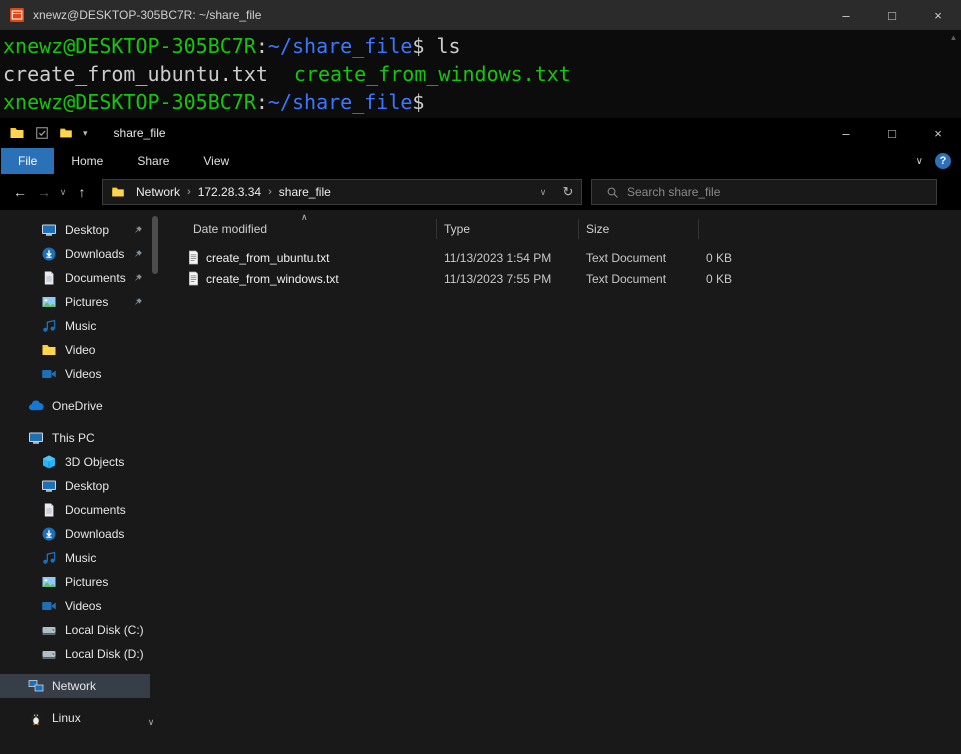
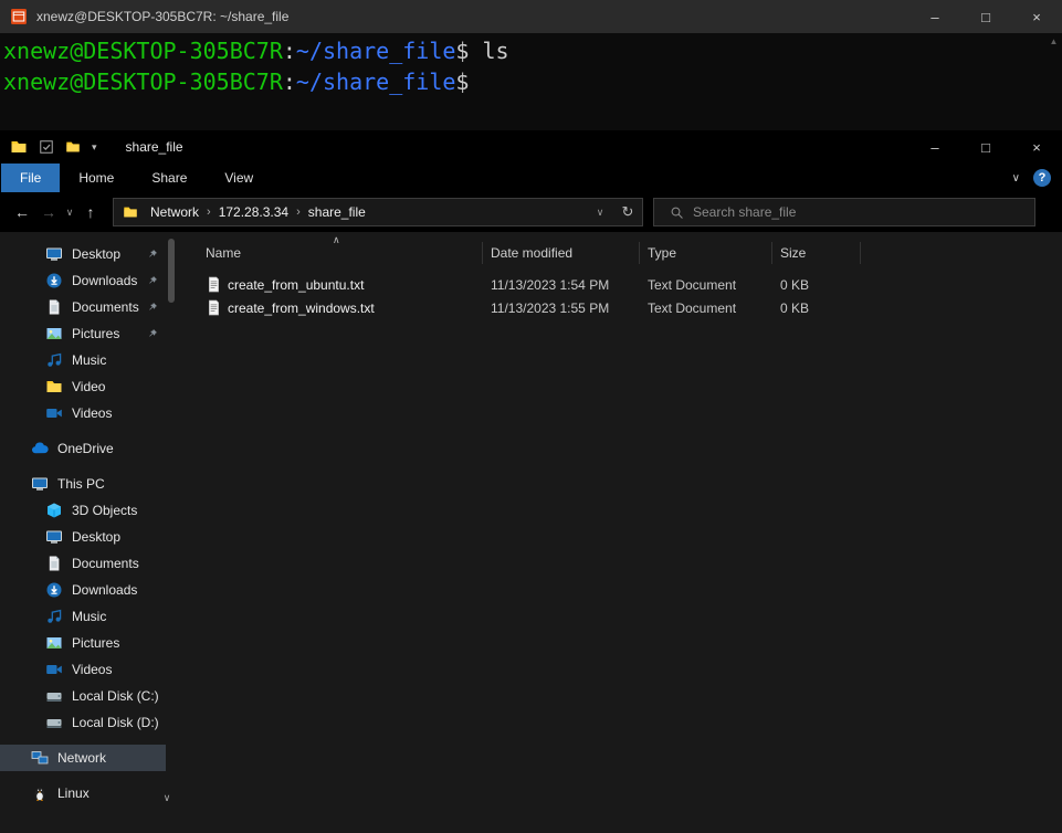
  xnewz@DESKTOP-305BC7R: ~/share_file
  –
  □
  ×
  xnewz@DESKTOP-305BC7R:~/share_file$ ls
- create_from_ubuntu.txt create_from_windows.txt
  xnewz@DESKTOP-305BC7R:~/share_file$
  ▲
  ▾
  share_file
  –
  □
  ×
  File
  Home
  Share
  View
  ∨
  ?
  ←
  →
  ∨
  ↑
  Network
  ›
  172.28.3.34
  ›
  share_file
  ∨
  ↻
  Search share_file
  Desktop
  Downloads
  Documents
  Pictures
  Music
  Video
  Videos
  OneDrive
  This PC
  3D Objects
  Desktop
  Documents
  Downloads
  Music
  Pictures
  Videos
  Local Disk (C:)
  Local Disk (D:)
  Network
  Linux
  ∨
  ∧
+ Name
  Date modified
  Type
  Size
  create_from_ubuntu.txt
  11/13/2023 1:54 PM
  Text Document
  0 KB
  create_from_windows.txt
- 11/13/2023 7:55 PM
+ 11/13/2023 1:55 PM
  Text Document
  0 KB
